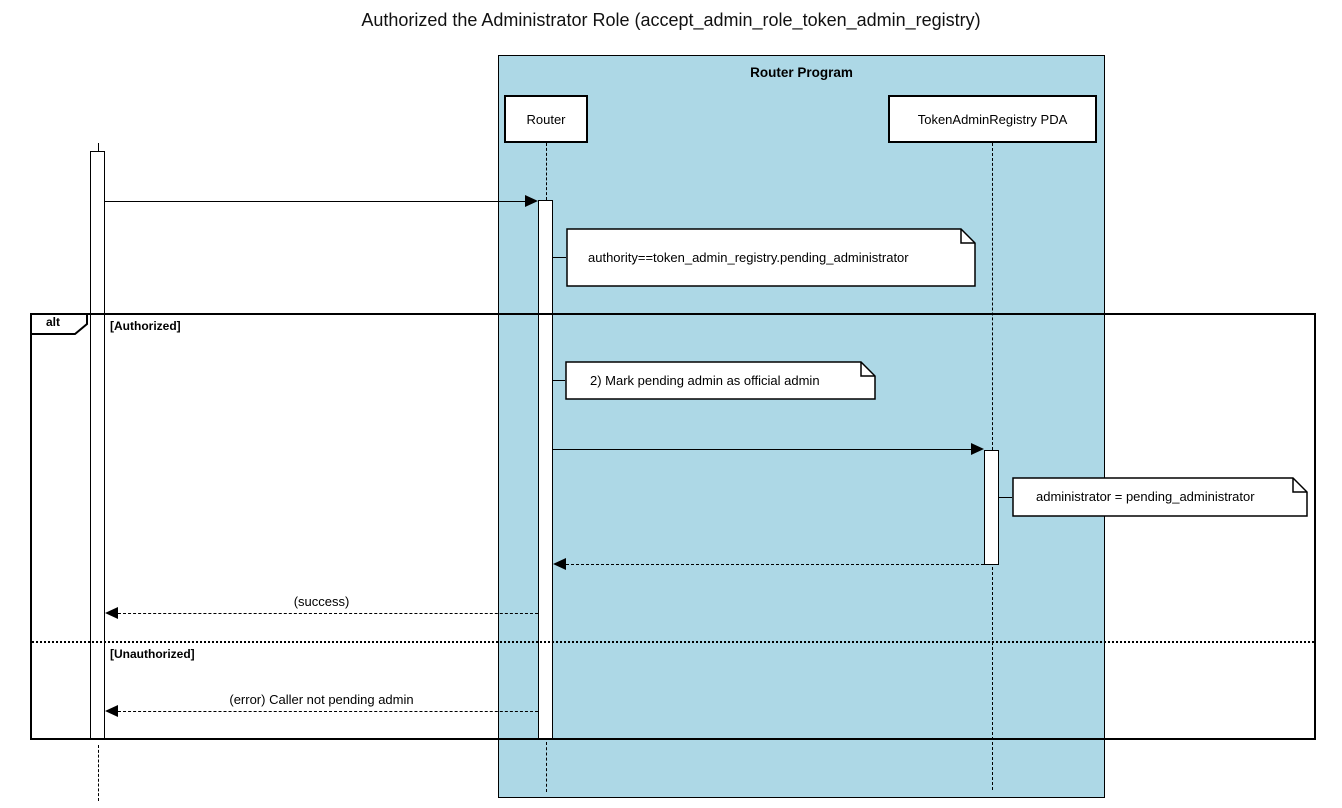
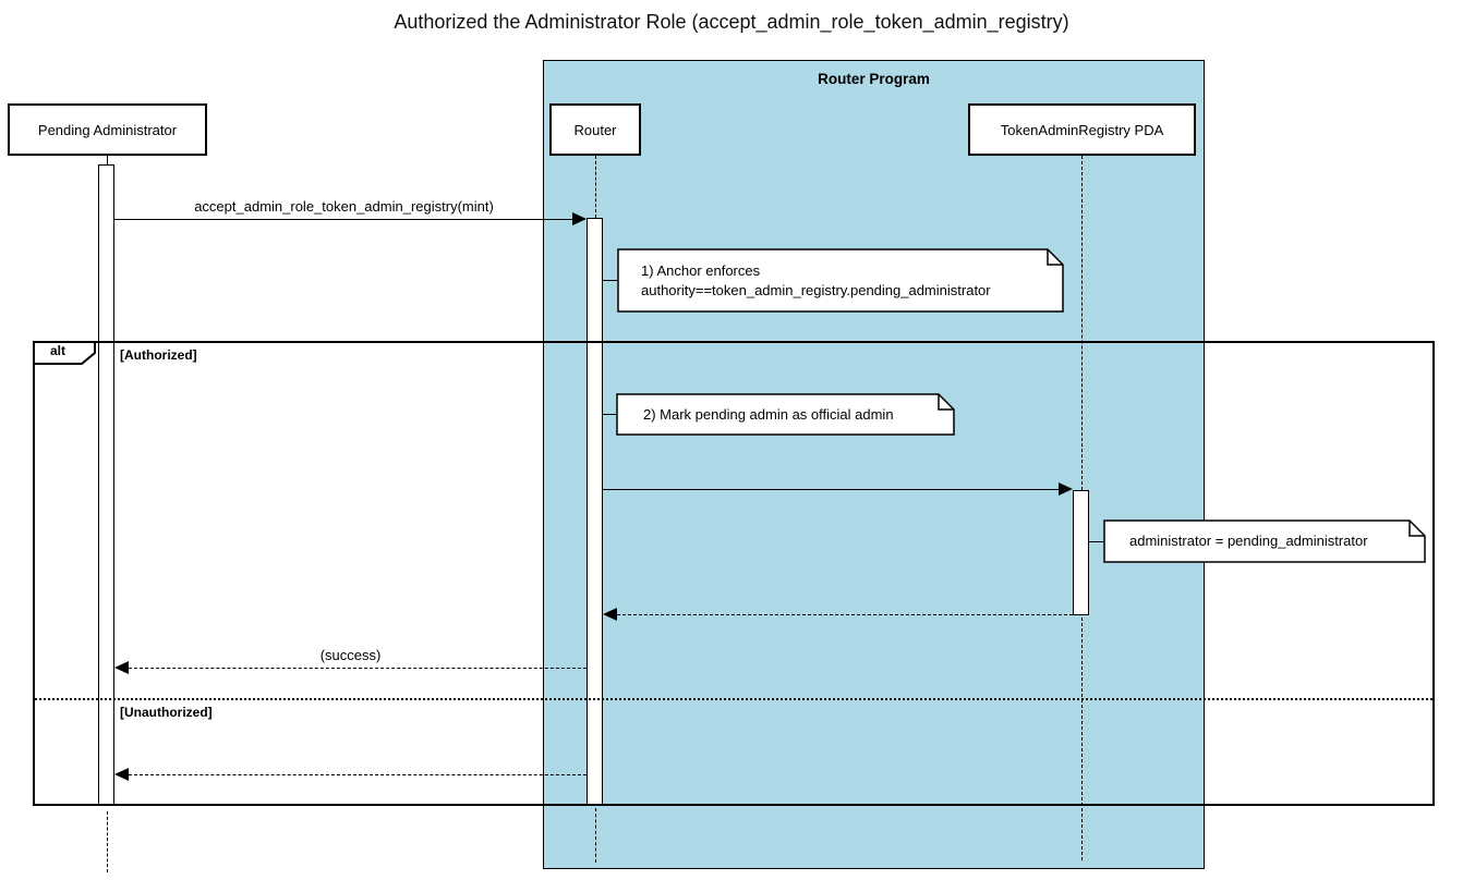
  Authorized the Administrator Role (accept_admin_role_token_admin_registry)
  Router Program
+ Pending Administrator
  Router
  TokenAdminRegistry PDA
  alt
  [Authorized]
  [Unauthorized]
+ accept_admin_role_token_admin_registry(mint)
+ 1) Anchor enforces
  authority==token_admin_registry.pending_administrator
  2) Mark pending admin as official admin
  administrator = pending_administrator
  (success)
- (error) Caller not pending admin
